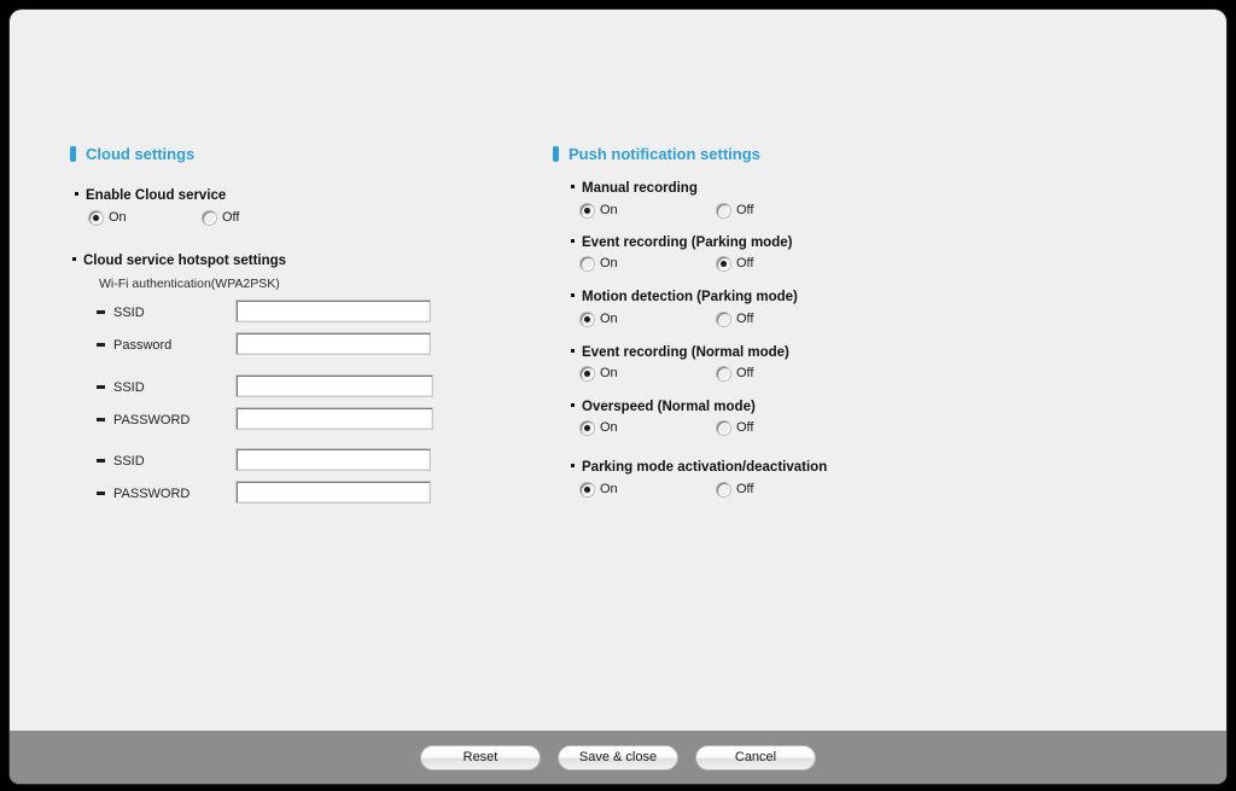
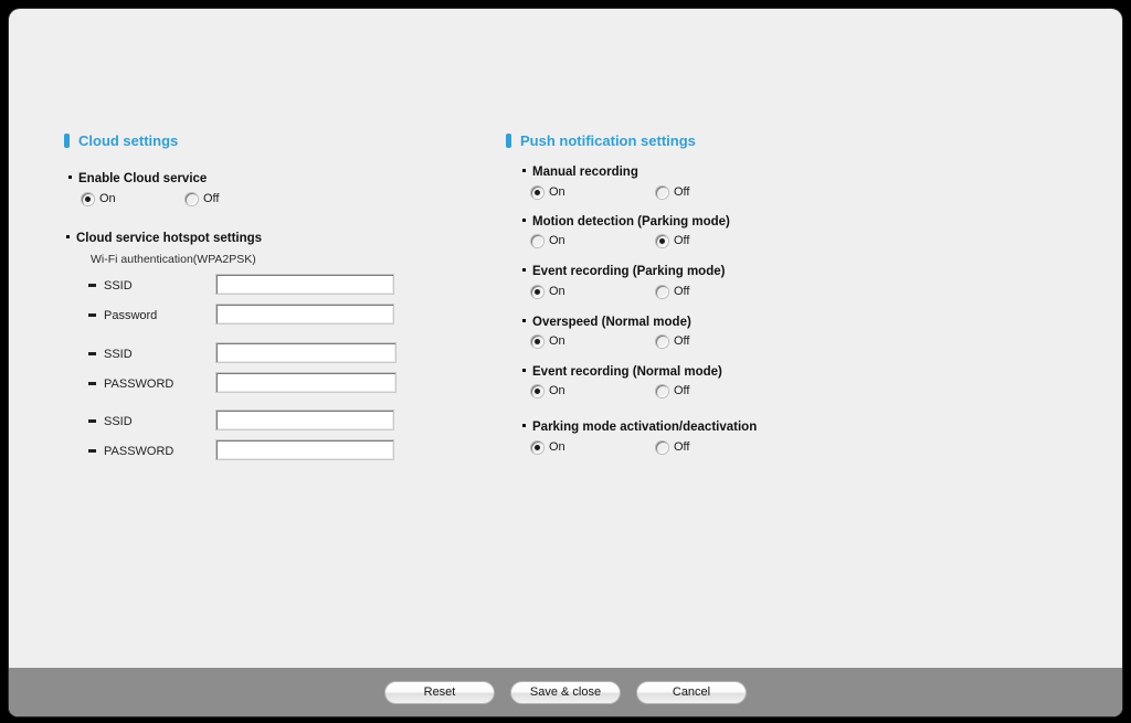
  Cloud settings
  Enable Cloud service
  On
  Off
  Cloud service hotspot settings
  Wi-Fi authentication(WPA2PSK)
  SSID
  Password
  SSID
  PASSWORD
  SSID
  PASSWORD
  Push notification settings
  Manual recording
  On
  Off
- Event recording (Parking mode)
+ Motion detection (Parking mode)
  On
  Off
- Motion detection (Parking mode)
+ Event recording (Parking mode)
  On
  Off
- Event recording (Normal mode)
+ Overspeed (Normal mode)
  On
  Off
- Overspeed (Normal mode)
+ Event recording (Normal mode)
  On
  Off
  Parking mode activation/deactivation
  On
  Off
  Reset
  Save & close
  Cancel
